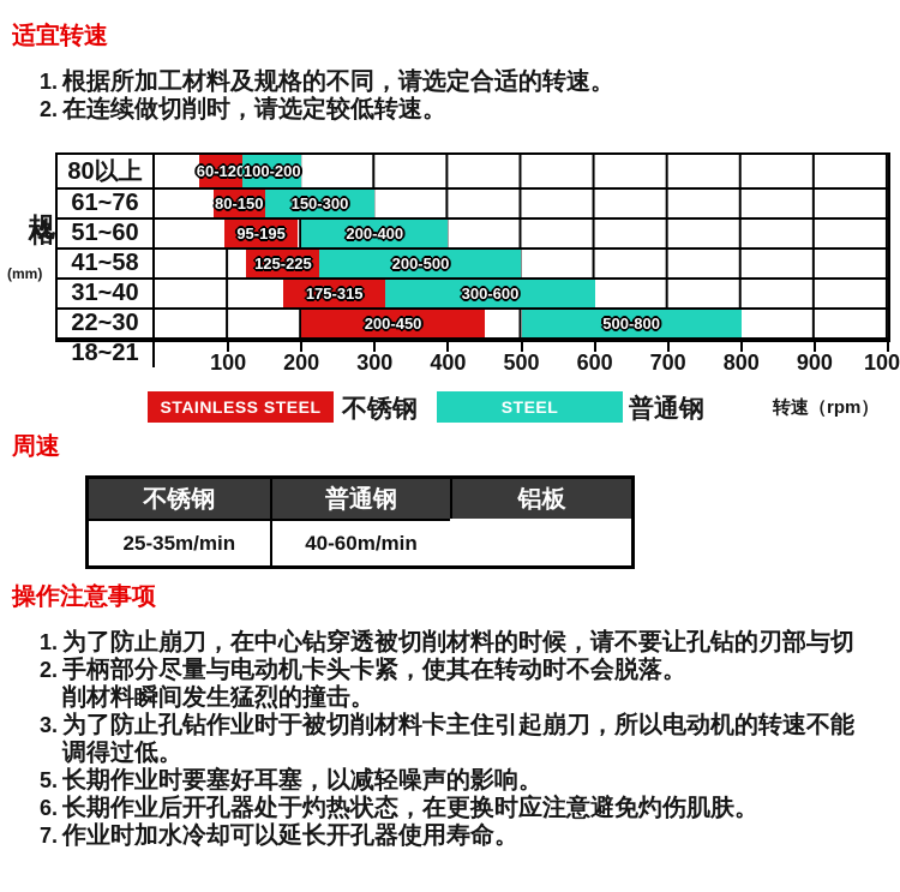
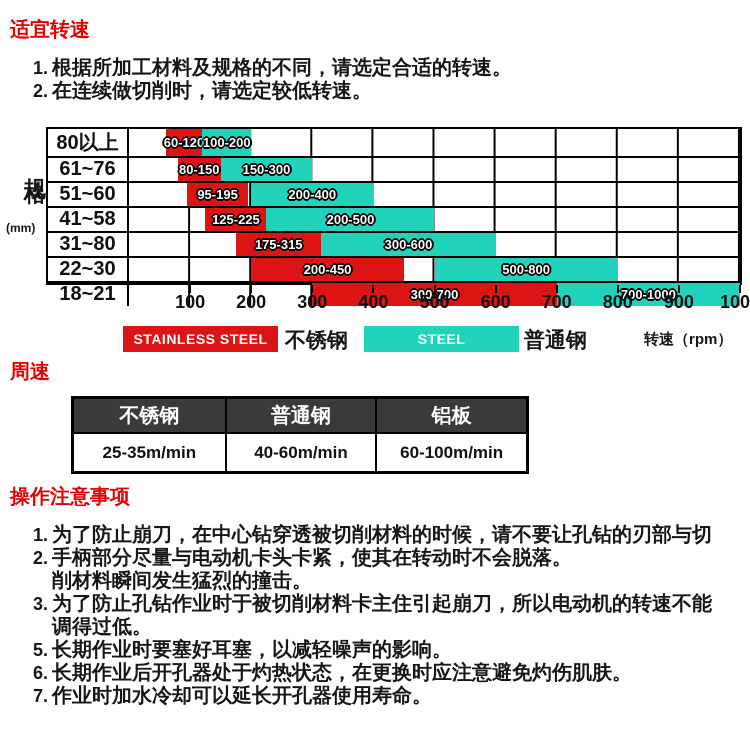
  适宜转速
  1.
  根据所加工材料及规格的不同，请选定合适的转速。
  2.
  在连续做切削时，请选定较低转速。
  (mm)
  80以上
  60-120
  100-200
  61~76
  80-150
  150-300
  51~60
  95-195
  200-400
  41~58
  125-225
  200-500
- 31~40
+ 31~80
  175-315
  300-600
  22~30
  200-450
  500-800
  18~21
+ 300-700
+ 700-1000
  100
  200
  300
  400
  500
  600
  700
  800
  900
  100
  STAINLESS STEEL
  不锈钢
  STEEL
  普通钢
  转速（rpm）
  周速
  不锈钢
  普通钢
  铝板
  25-35m/min
  40-60m/min
+ 60-100m/min
  操作注意事项
  1.
  为了防止崩刀，在中心钻穿透被切削材料的时候，请不要让孔钻的刃部与切
  2.
  手柄部分尽量与电动机卡头卡紧，使其在转动时不会脱落。
  削材料瞬间发生猛烈的撞击。
  3.
  为了防止孔钻作业时于被切削材料卡主住引起崩刀，所以电动机的转速不能
  调得过低。
  5.
  长期作业时要塞好耳塞，以减轻噪声的影响。
  6.
  长期作业后开孔器处于灼热状态，在更换时应注意避免灼伤肌肤。
  7.
  作业时加水冷却可以延长开孔器使用寿命。
